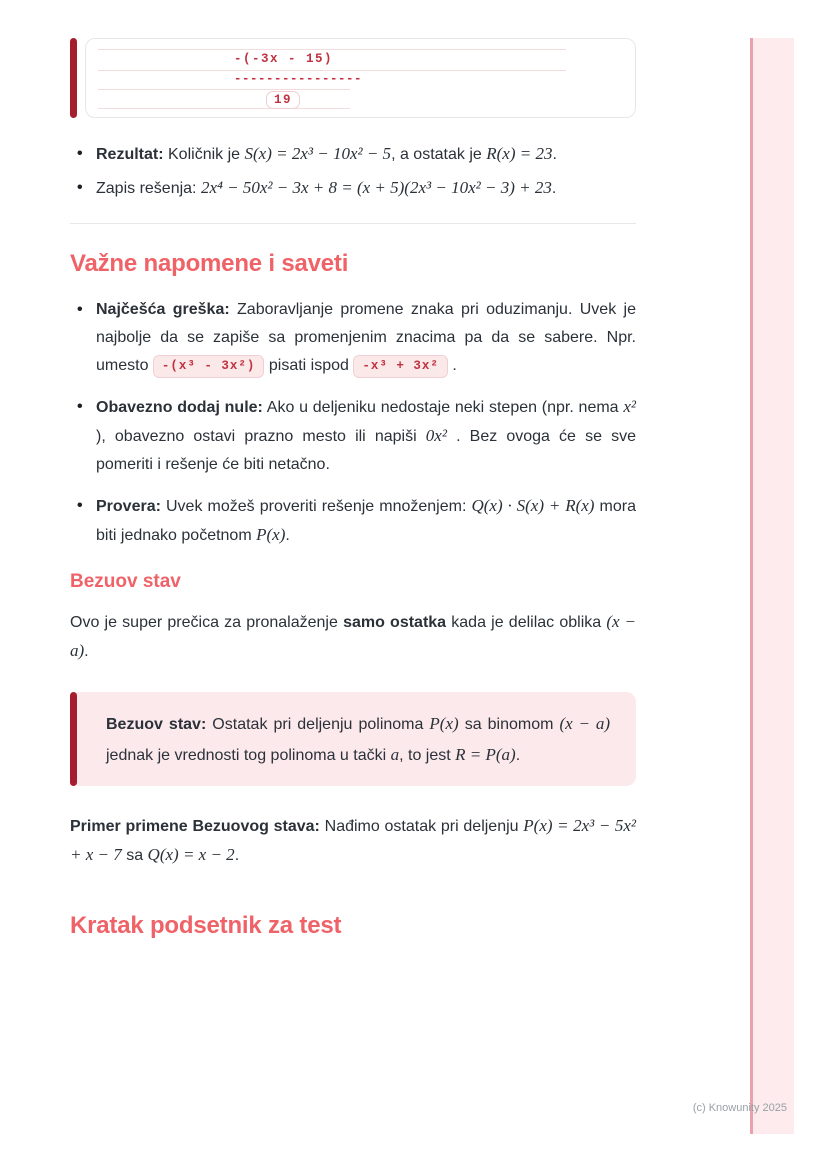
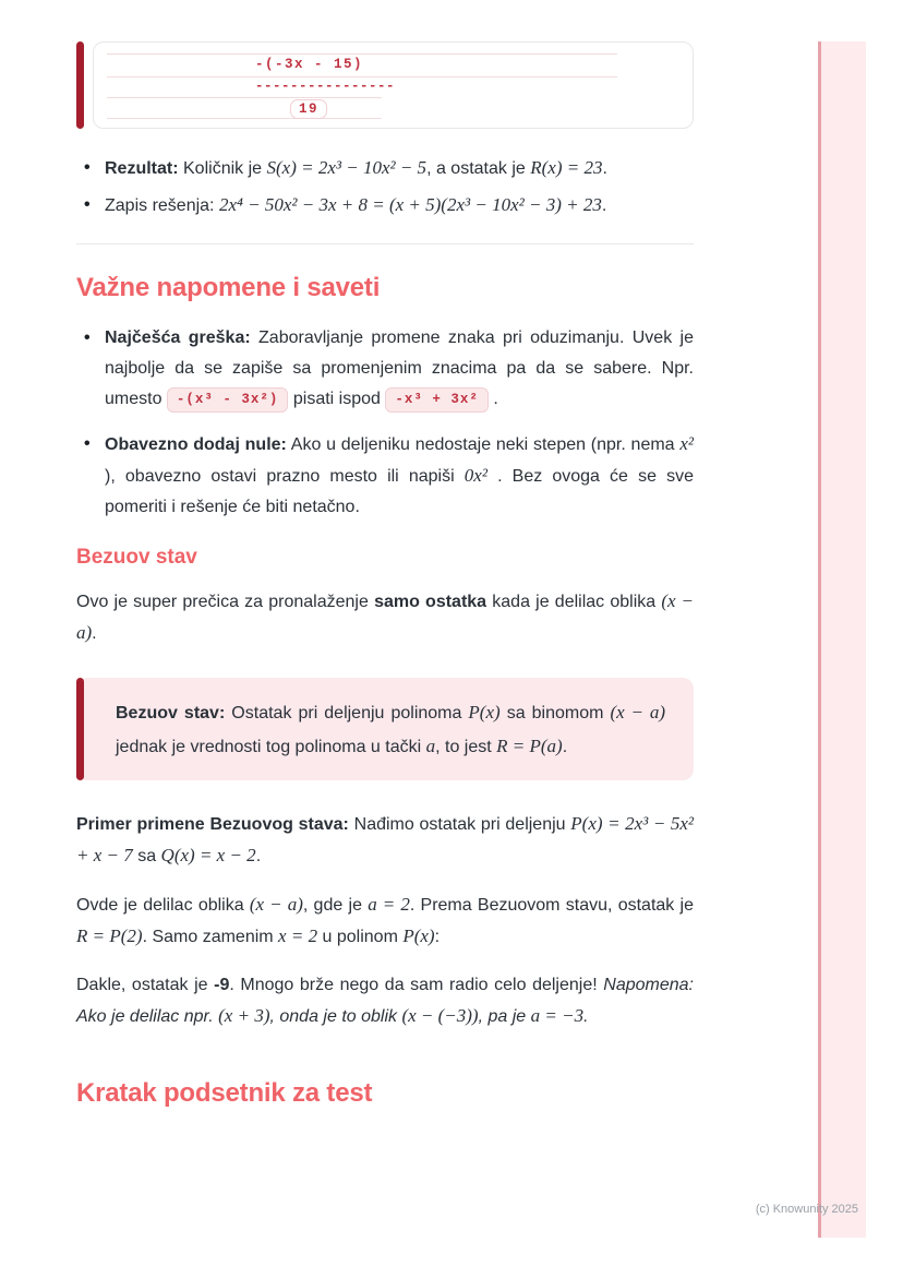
  -(-3x - 15)
  ----------------
  19
  Rezultat: Količnik je S(x) = 2x³ − 10x² − 5, a ostatak je R(x) = 23.
  Zapis rešenja: 2x⁴ − 50x² − 3x + 8 = (x + 5)(2x³ − 10x² − 3) + 23.
  Važne napomene i saveti
  Najčešća greška: Zaboravljanje promene znaka pri oduzimanju. Uvek je najbolje da se zapiše sa promenjenim znacima pa da se sabere. Npr. umesto -(x³ - 3x²) pisati ispod -x³ + 3x² .
  Obavezno dodaj nule: Ako u deljeniku nedostaje neki stepen (npr. nema x² ), obavezno ostavi prazno mesto ili napiši 0x² . Bez ovoga će se sve pomeriti i rešenje će biti netačno.
- Provera: Uvek možeš proveriti rešenje množenjem: Q(x) · S(x) + R(x) mora biti jednako početnom P(x).
  Bezuov stav
  Ovo je super prečica za pronalaženje samo ostatka kada je delilac oblika (x − a).
  Bezuov stav: Ostatak pri deljenju polinoma P(x) sa binomom (x − a) jednak je vrednosti tog polinoma u tački a, to jest R = P(a).
  Primer primene Bezuovog stava: Nađimo ostatak pri deljenju P(x) = 2x³ − 5x² + x − 7 sa Q(x) = x − 2.
+ Ovde je delilac oblika (x − a), gde je a = 2. Prema Bezuovom stavu, ostatak je R = P(2). Samo zamenim x = 2 u polinom P(x):
+ Dakle, ostatak je -9. Mnogo brže nego da sam radio celo deljenje! Napomena: Ako je delilac npr. (x + 3), onda je to oblik (x − (−3)), pa je a = −3.
  Kratak podsetnik za test
  (c) Knowunity 2025
